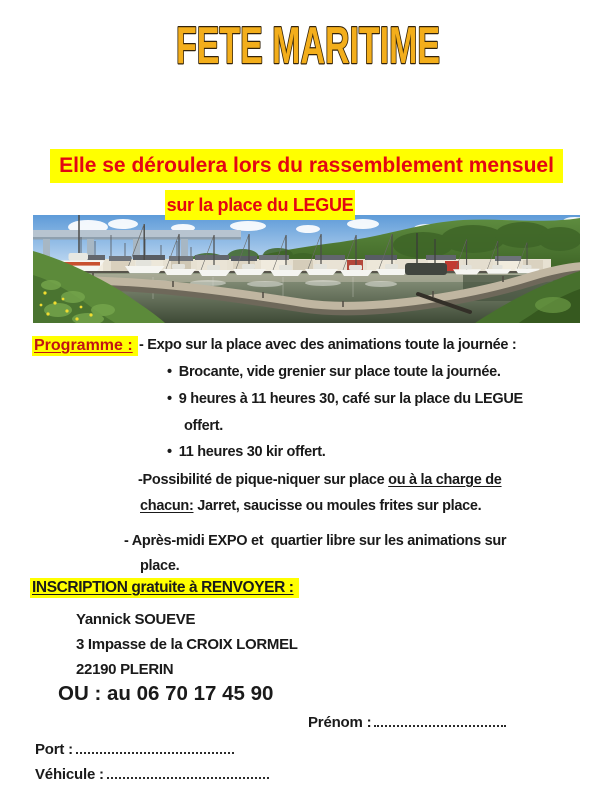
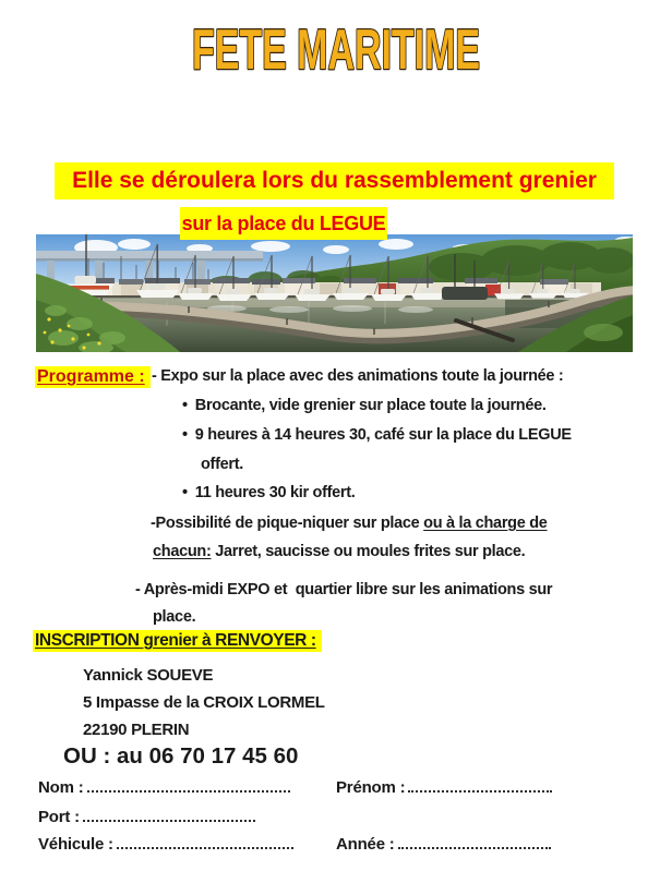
  FETE MARITIME
- Elle se déroulera lors du rassemblement mensuel
+ Elle se déroulera lors du rassemblement grenier
  sur la place du LEGUE
  Programme :
  - Expo sur la place avec des animations toute la journée :
  • Brocante, vide grenier sur place toute la journée.
- • 9 heures à 11 heures 30, café sur la place du LEGUE
+ • 9 heures à 14 heures 30, café sur la place du LEGUE
  offert.
  • 11 heures 30 kir offert.
  -Possibilité de pique-niquer sur place ou à la charge de
  chacun: Jarret, saucisse ou moules frites sur place.
  - Après-midi EXPO et quartier libre sur les animations sur
  place.
- INSCRIPTION gratuite à RENVOYER :
+ INSCRIPTION grenier à RENVOYER :
  Yannick SOUEVE
- 3 Impasse de la CROIX LORMEL
+ 5 Impasse de la CROIX LORMEL
  22190 PLERIN
- OU : au 06 70 17 45 90
+ OU : au 06 70 17 45 60
+ Nom :
  Prénom :
  Port :
  Véhicule :
+ Année :
